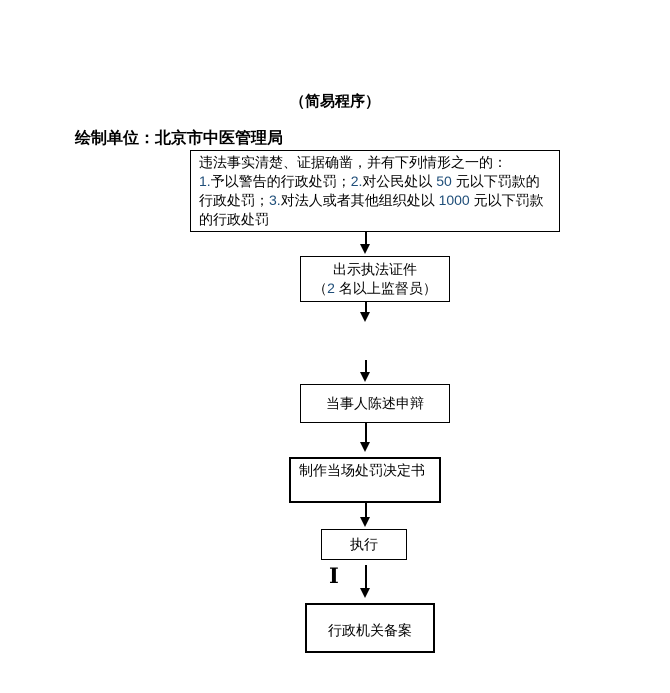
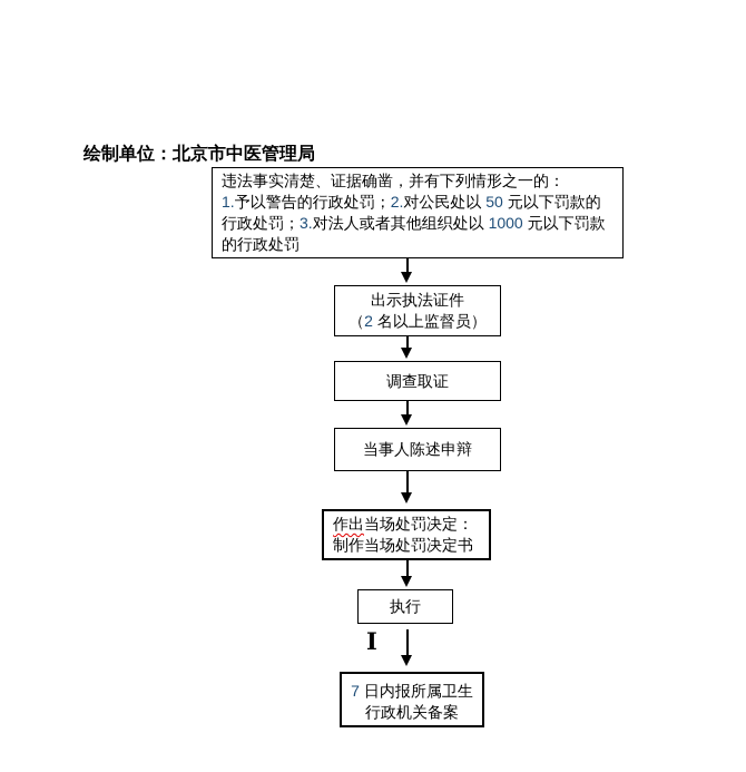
- （简易程序）
  绘制单位：北京市中医管理局
  违法事实清楚、证据确凿，并有下列情形之一的：
  1.予以警告的行政处罚；2.对公民处以 50 元以下罚款的
  行政处罚；3.对法人或者其他组织处以 1000 元以下罚款
  的行政处罚
  出示执法证件
  （2 名以上监督员）
+ 调查取证
  当事人陈述申辩
+ 作出当场处罚决定：
  制作当场处罚决定书
  执行
  I
+ 7 日内报所属卫生
  行政机关备案
